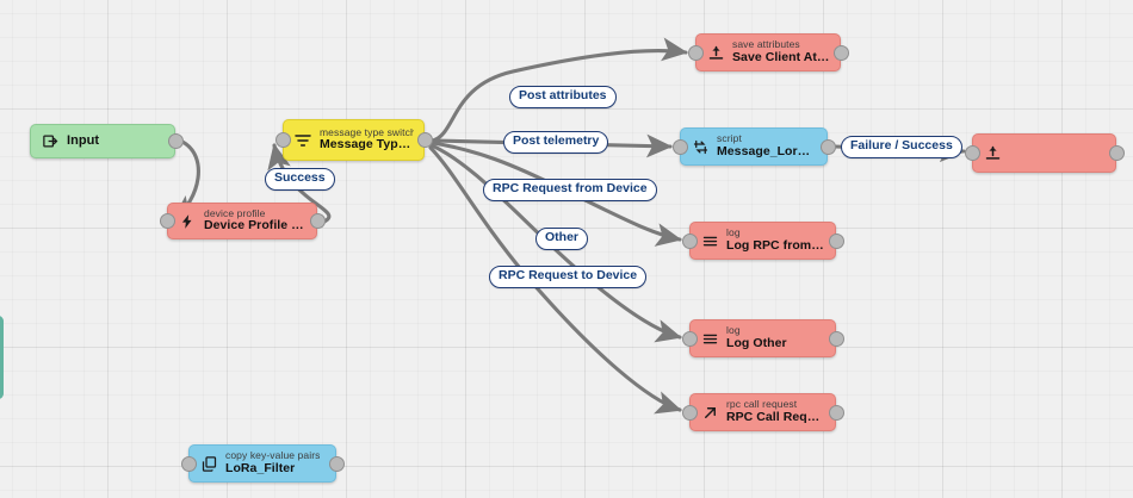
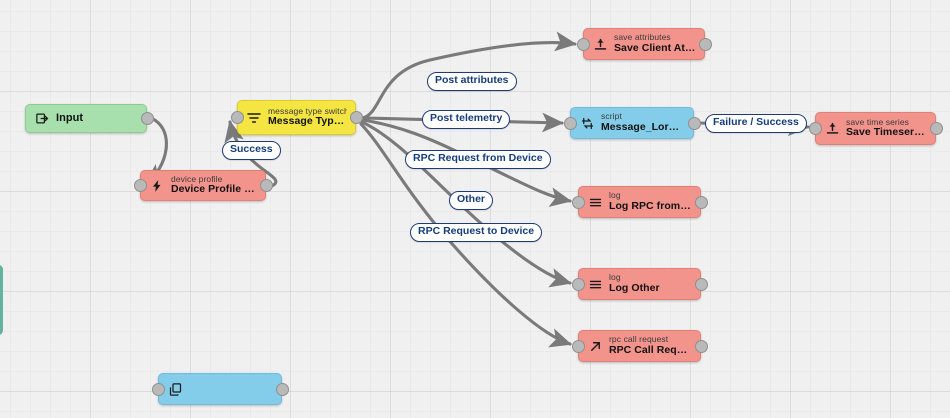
  Input
  message type switch
  Message Type S
  device profile
  Device Profile No
  save attributes
  Save Client Attri
  script
+ save time series
+ Save Timeseries
  log
  log
  Log Other
  rpc call request
  RPC Call Reque
- copy key-value pairs
- LoRa_Filter
  Success
  Post attributes
  Post telemetry
  RPC Request from Device
  Other
  RPC Request to Device
  Failure / Success
